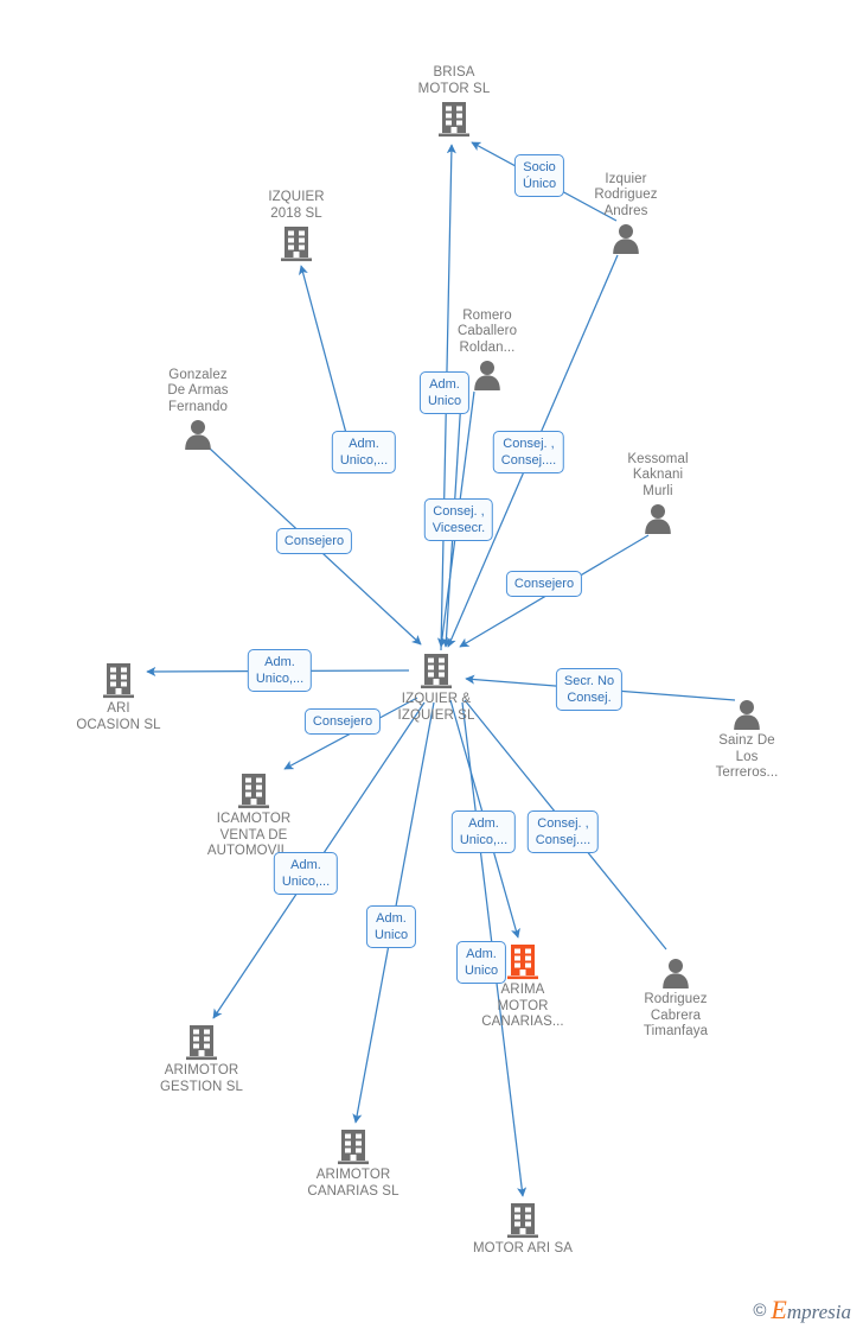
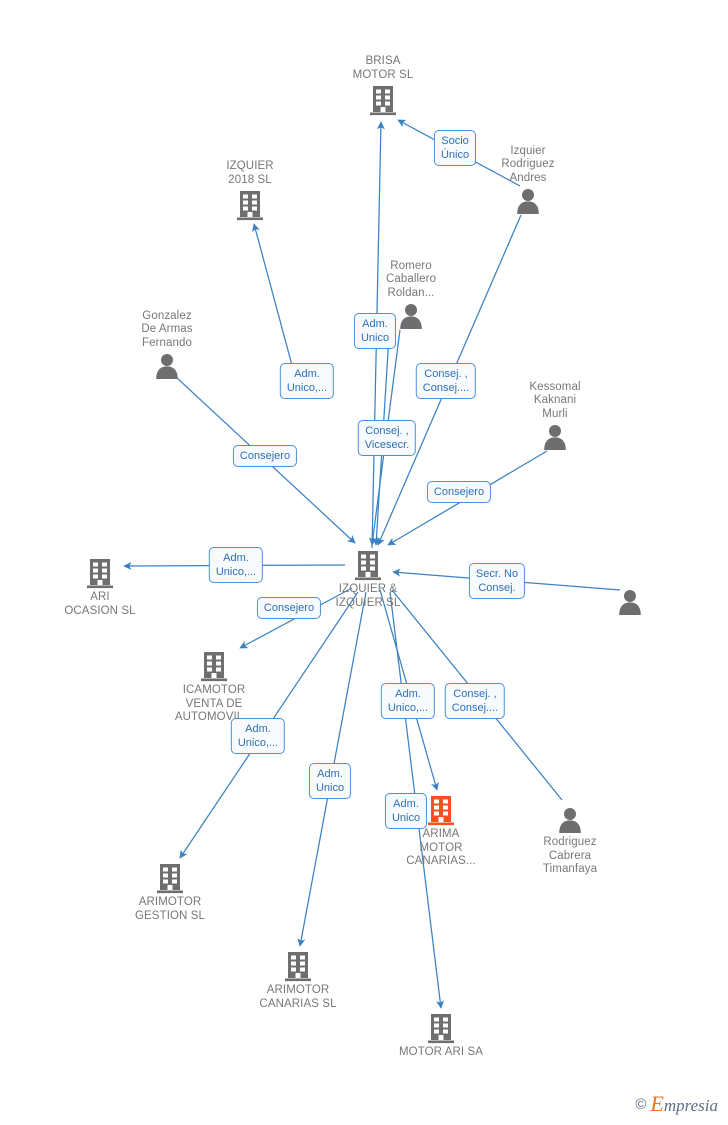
  BRISA
  MOTOR SL
  IZQUIER
  2018 SL
  Romero
  Caballero
  Roldan...
  Izquier
  Rodriguez
  Andres
  Gonzalez
  De Armas
  Fernando
  Kessomal
  Kaknani
  Murli
  IZQUIER &
  IZQUIER SL
  ARI
  OCASION SL
- Sainz De
- Los
- Terreros...
  ICAMOTOR
  VENTA DE
  AUTOMOVIL...
  ARIMA
  MOTOR
  CANARIAS...
  Rodriguez
  Cabrera
  Timanfaya
  ARIMOTOR
  GESTION SL
  ARIMOTOR
  CANARIAS SL
  MOTOR ARI SA
  Socio
  Único
  Adm.
  Unico
  Adm.
  Unico,...
  Consej. ,
  Consej....
  Consej. ,
  Vicesecr.
  Consejero
  Consejero
  Adm.
  Unico,...
  Secr. No
  Consej.
  Consejero
  Adm.
  Unico,...
  Consej. ,
  Consej....
  Adm.
  Unico,...
  Adm.
  Unico
  Adm.
  Unico
  ©
  Empresia
